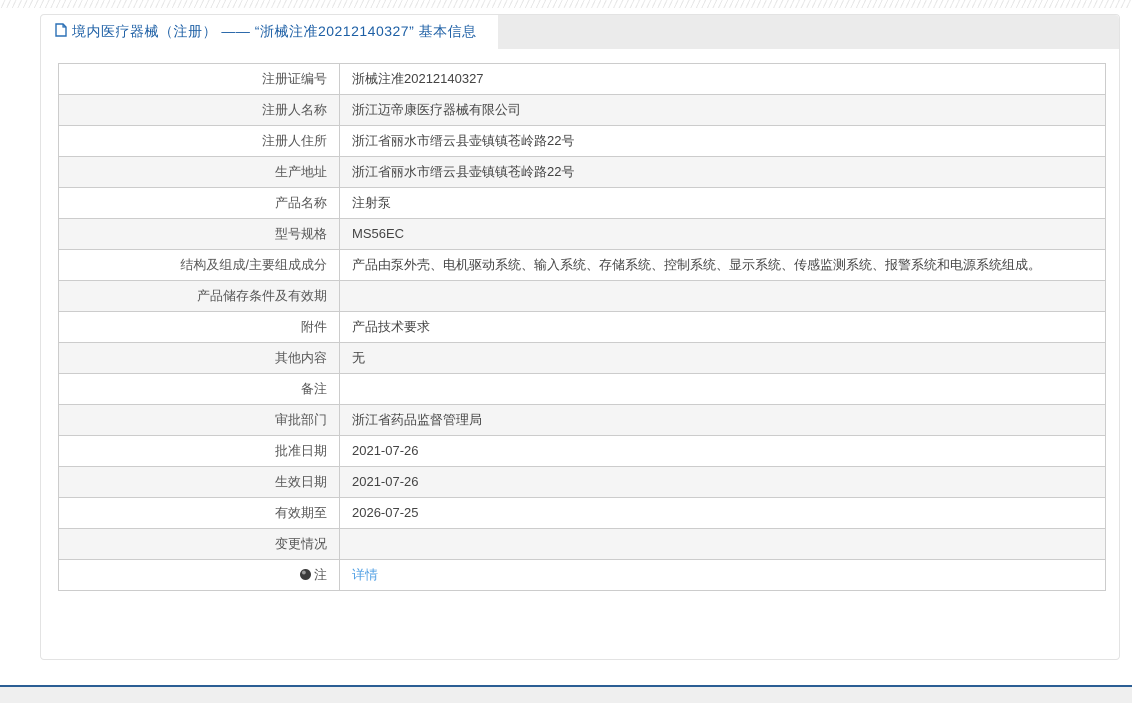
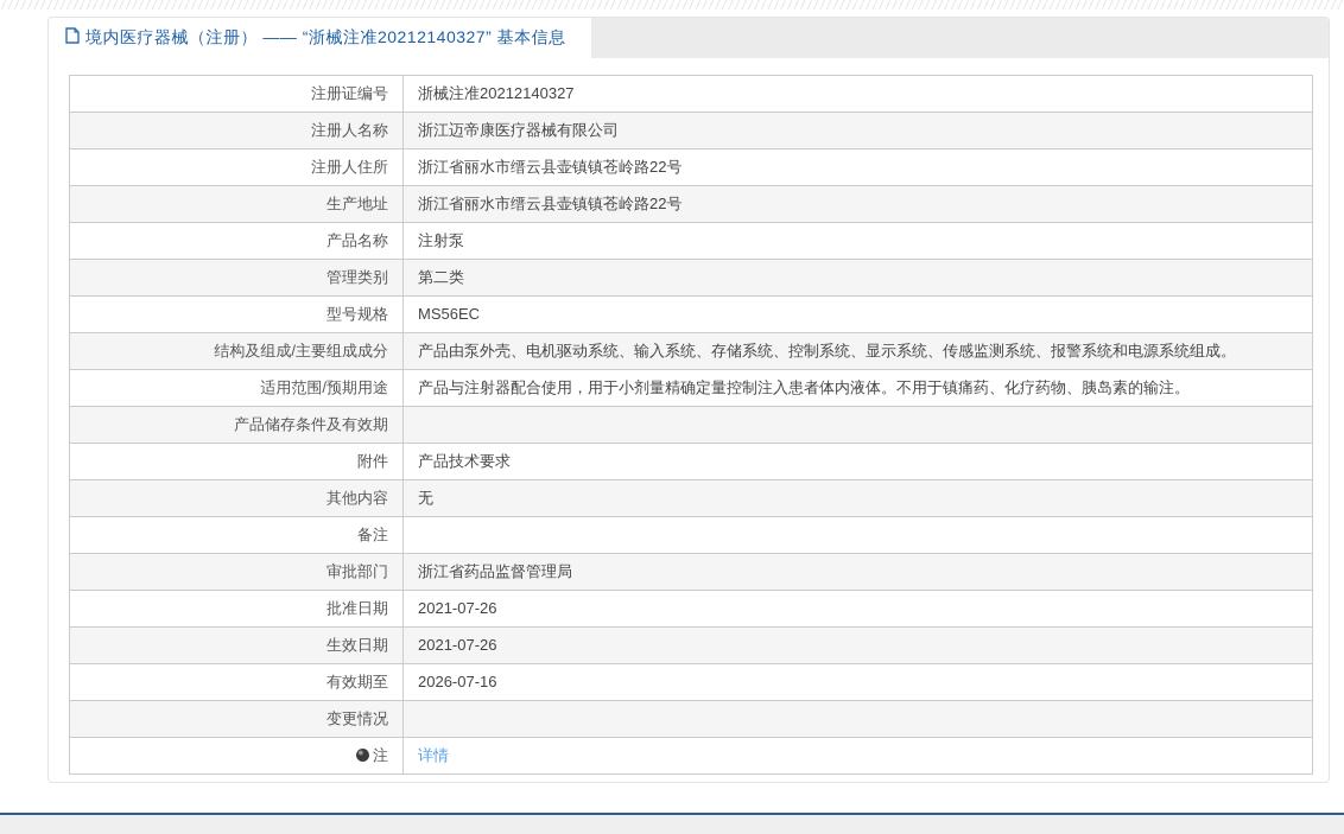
  境内医疗器械（注册） —— “浙械注准20212140327” 基本信息
  注册证编号	浙械注准20212140327
  注册人名称	浙江迈帝康医疗器械有限公司
  注册人住所	浙江省丽水市缙云县壶镇镇苍岭路22号
  生产地址	浙江省丽水市缙云县壶镇镇苍岭路22号
  产品名称	注射泵
+ 管理类别	第二类
  型号规格	MS56EC
  结构及组成/主要组成成分	产品由泵外壳、电机驱动系统、输入系统、存储系统、控制系统、显示系统、传感监测系统、报警系统和电源系统组成。
+ 适用范围/预期用途	产品与注射器配合使用，用于小剂量精确定量控制注入患者体内液体。不用于镇痛药、化疗药物、胰岛素的输注。
  产品储存条件及有效期
  附件	产品技术要求
  其他内容	无
  备注
  审批部门	浙江省药品监督管理局
  批准日期	2021-07-26
  生效日期	2021-07-26
- 有效期至	2026-07-25
+ 有效期至	2026-07-16
  变更情况
  注	详情
